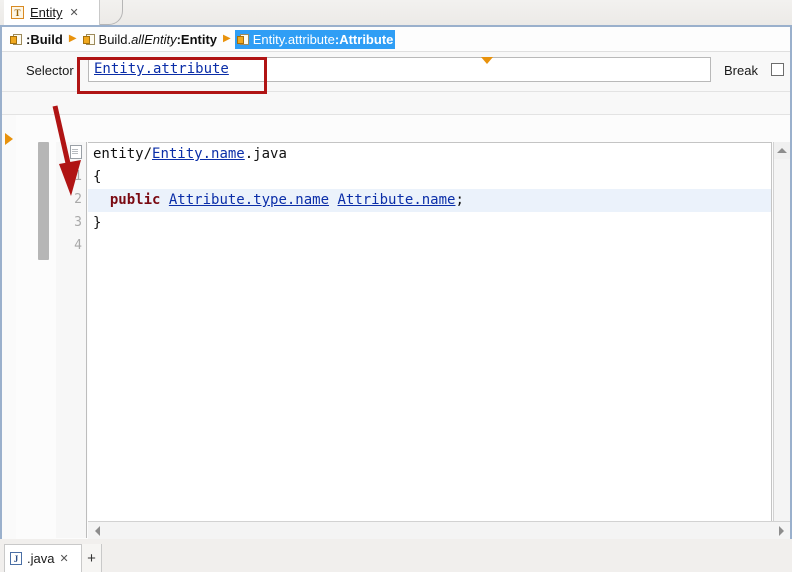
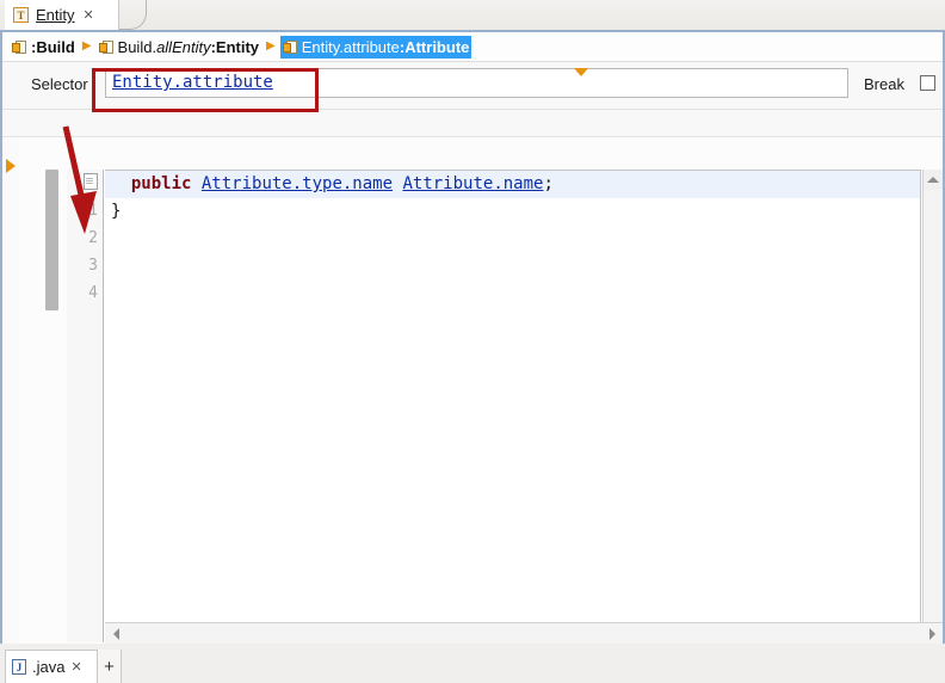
  T
  Entity
  ✕
  :Build
  ▶
  Build.
  allEntity
  :Entity
  ▶
  Entity.attribute
  :Attribute
  Selector
  Entity.attribute
  Break
  1
  2
  3
  4
- entity/Entity.name.java
- {
  public Attribute.type.name Attribute.name;
  }
  J
  .java
  ✕
  +
